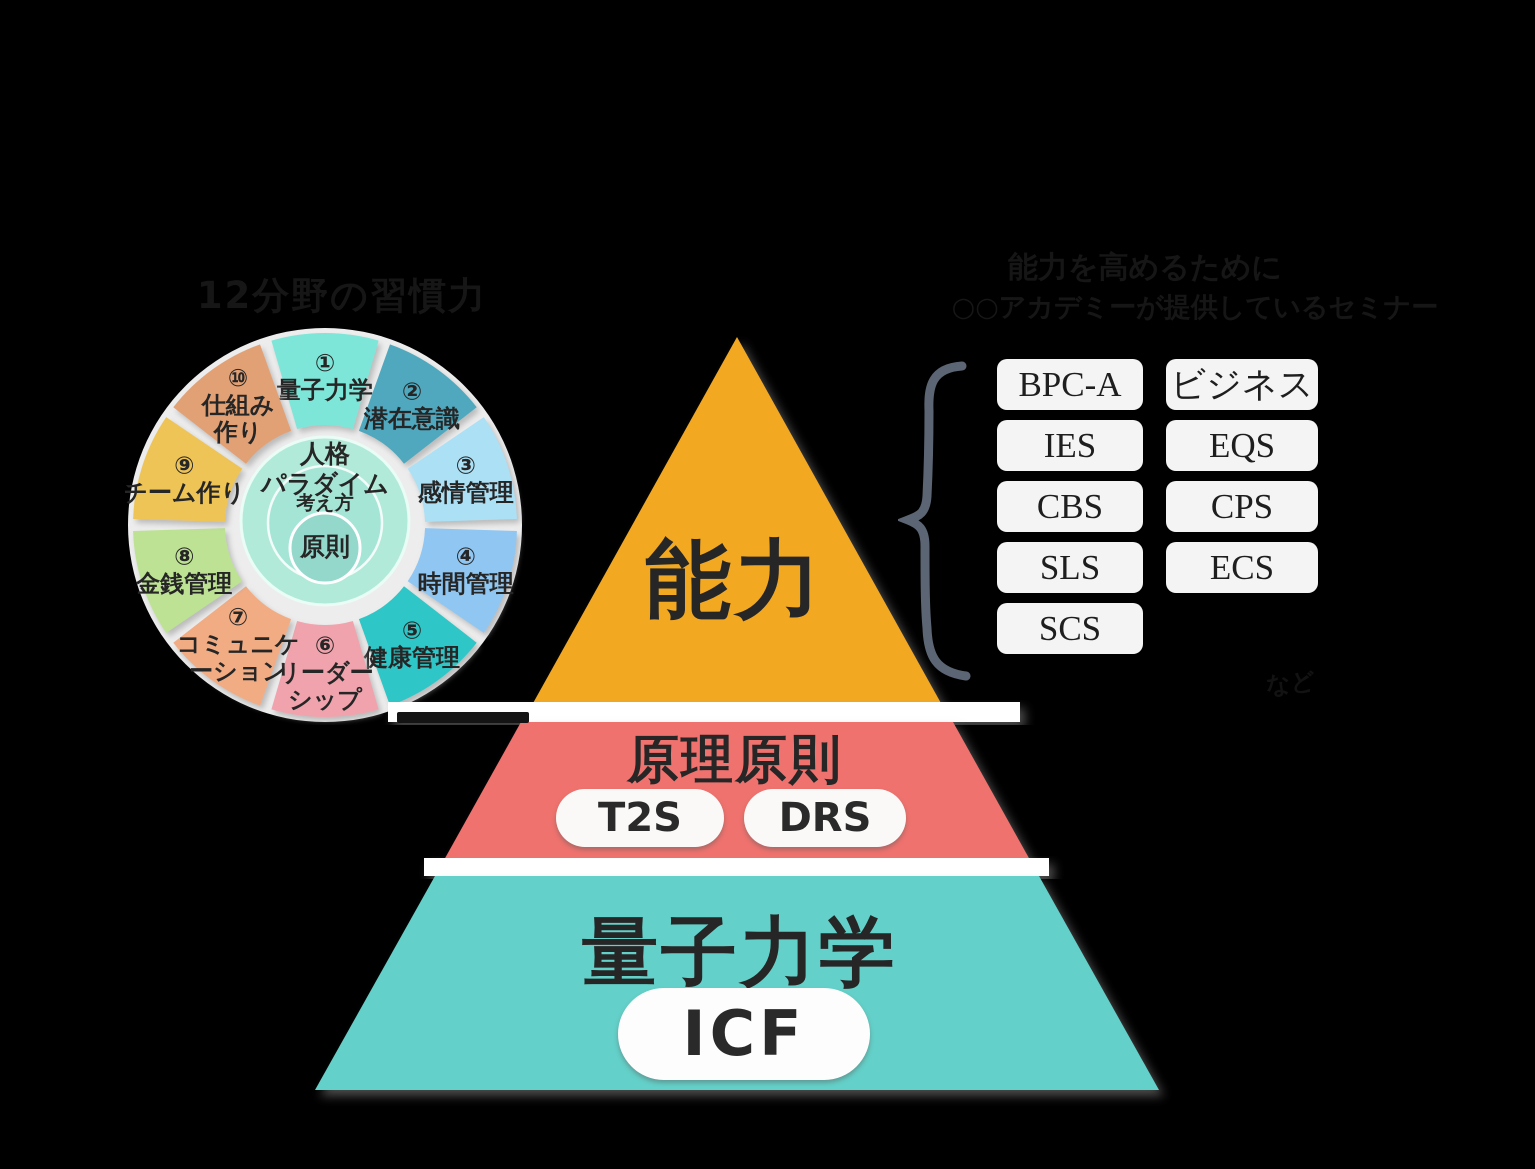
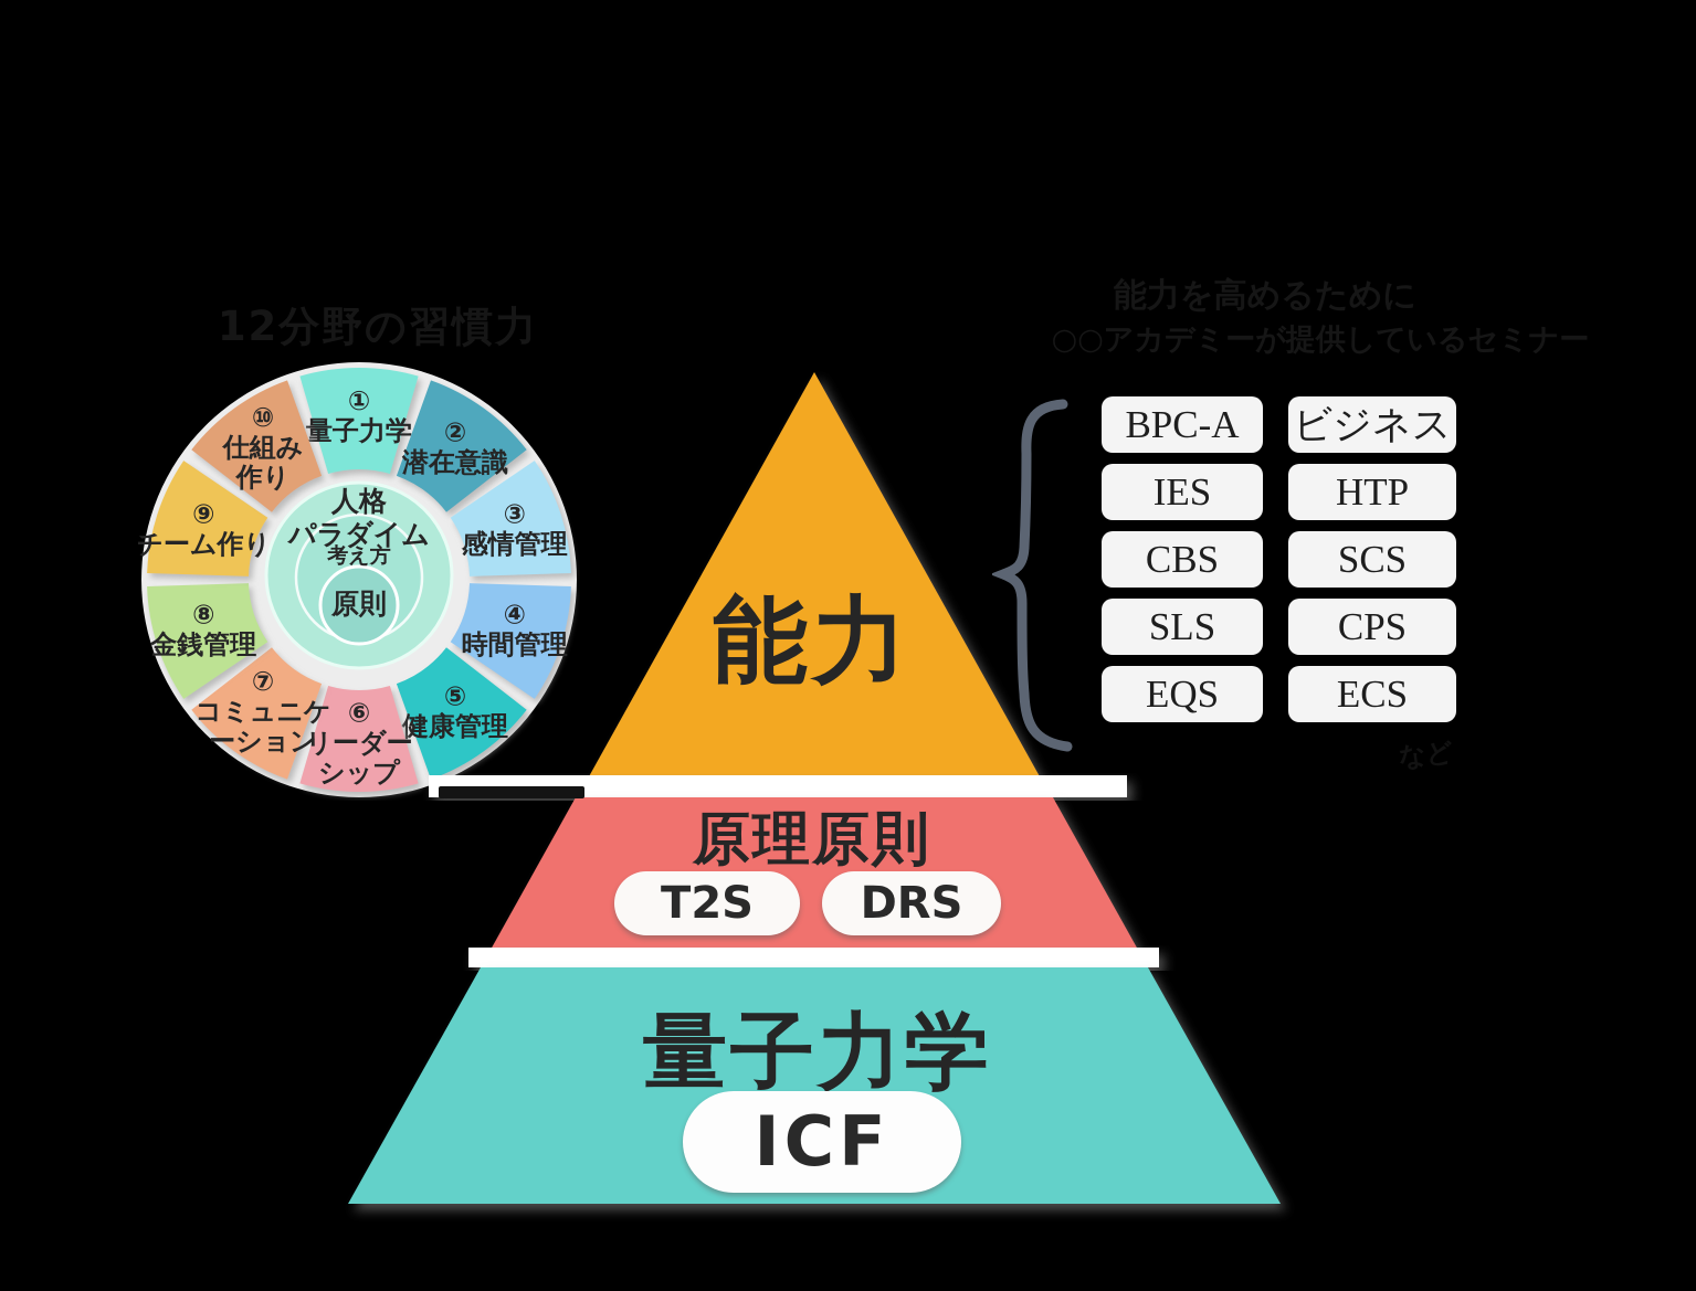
  ① 量子力学
  ② 潜在意識
  ③ 感情管理
  ④ 時間管理
  ⑤ 健康管理
  ⑥ リーダーシップ
  ⑦ コミュニケーション
  ⑧ 金銭管理
  ⑨ チーム作り
  ⑩ 仕組み作り
  人格
  パラダイム
  考え方
  原則
  能力
  原理原則
  T2S
  DRS
  量子力学
  ICF
  BPC-A
  IES
  CBS
  SLS
- SCS
+ EQS
  ビジネス
+ HTP
- EQS
+ SCS
  CPS
  ECS
